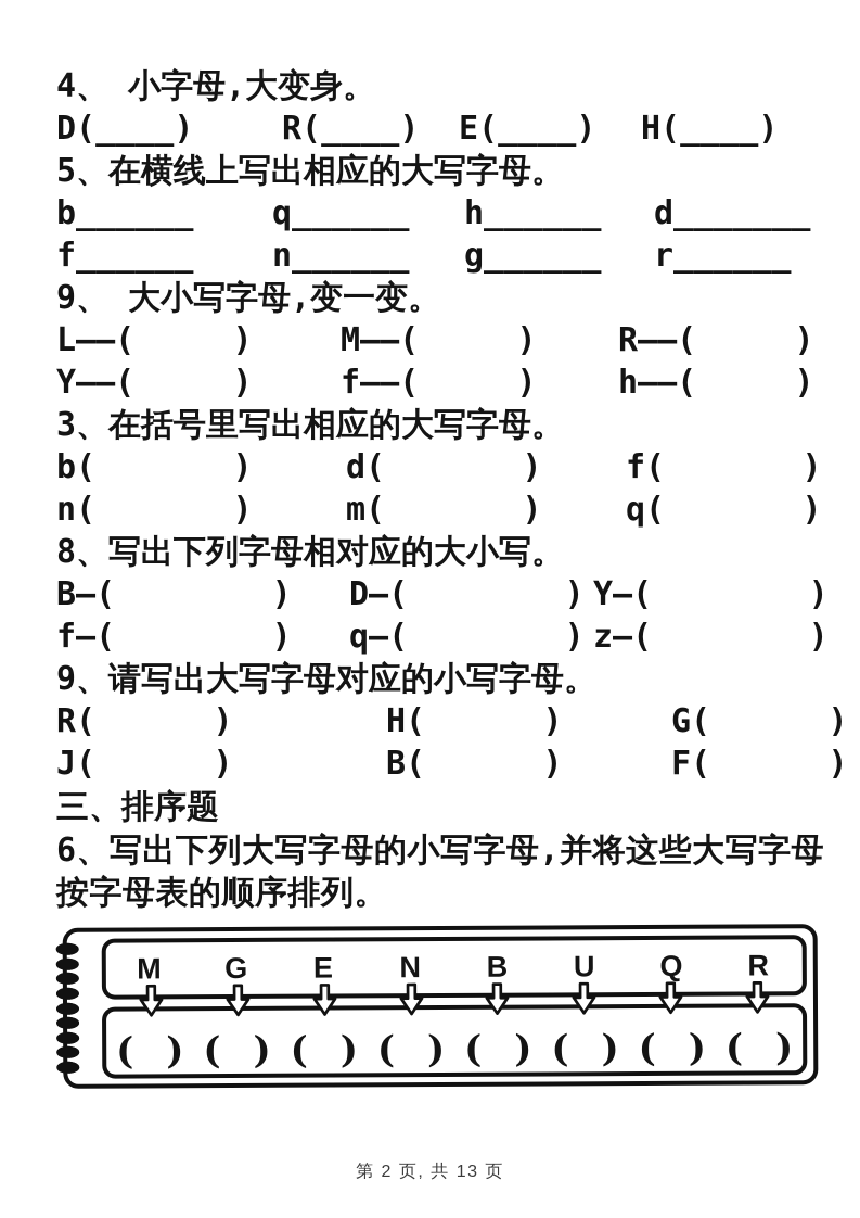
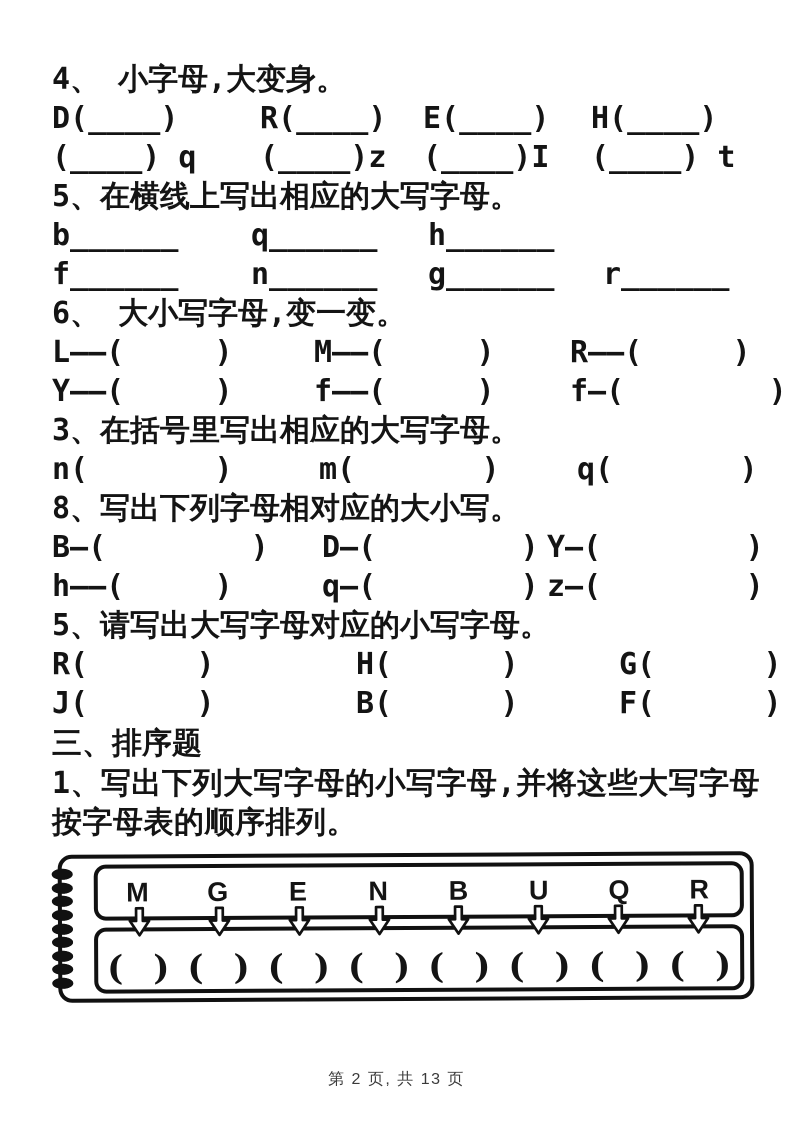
  4、 小字母,大变身。
  D(____)
  R(____)
  E(____)
  H(____)
+ (____) q
+ (____)z
+ (____)I
+ (____) t
  5、在横线上写出相应的大写字母。
  b______
  q______
  h______
- d_______
  f______
  n______
  g______
  r______
- 9、 大小写字母,变一变。
+ 6、 大小写字母,变一变。
  L——( )
  M——( )
  R——( )
  Y——( )
  f——( )
- h——( )
+ f—( )
  3、在括号里写出相应的大写字母。
- b( )
- d( )
- f( )
  n( )
  m( )
  q( )
  8、写出下列字母相对应的大小写。
  B—( )
  D—( )
  Y—( )
- f—( )
+ h——( )
  q—( )
  z—( )
- 9、请写出大写字母对应的小写字母。
+ 5、请写出大写字母对应的小写字母。
  R( )
  H( )
  G( )
  J( )
  B( )
  F( )
  三、排序题
- 6、写出下列大写字母的小写字母,并将这些大写字母按字母表的顺序排列。
+ 1、写出下列大写字母的小写字母,并将这些大写字母按字母表的顺序排列。
  M
  G
  E
  N
  B
  U
  Q
  R
  (
  )
  (
  )
  (
  )
  (
  )
  (
  )
  (
  )
  (
  )
  (
  )
  第 2 页, 共 13 页
